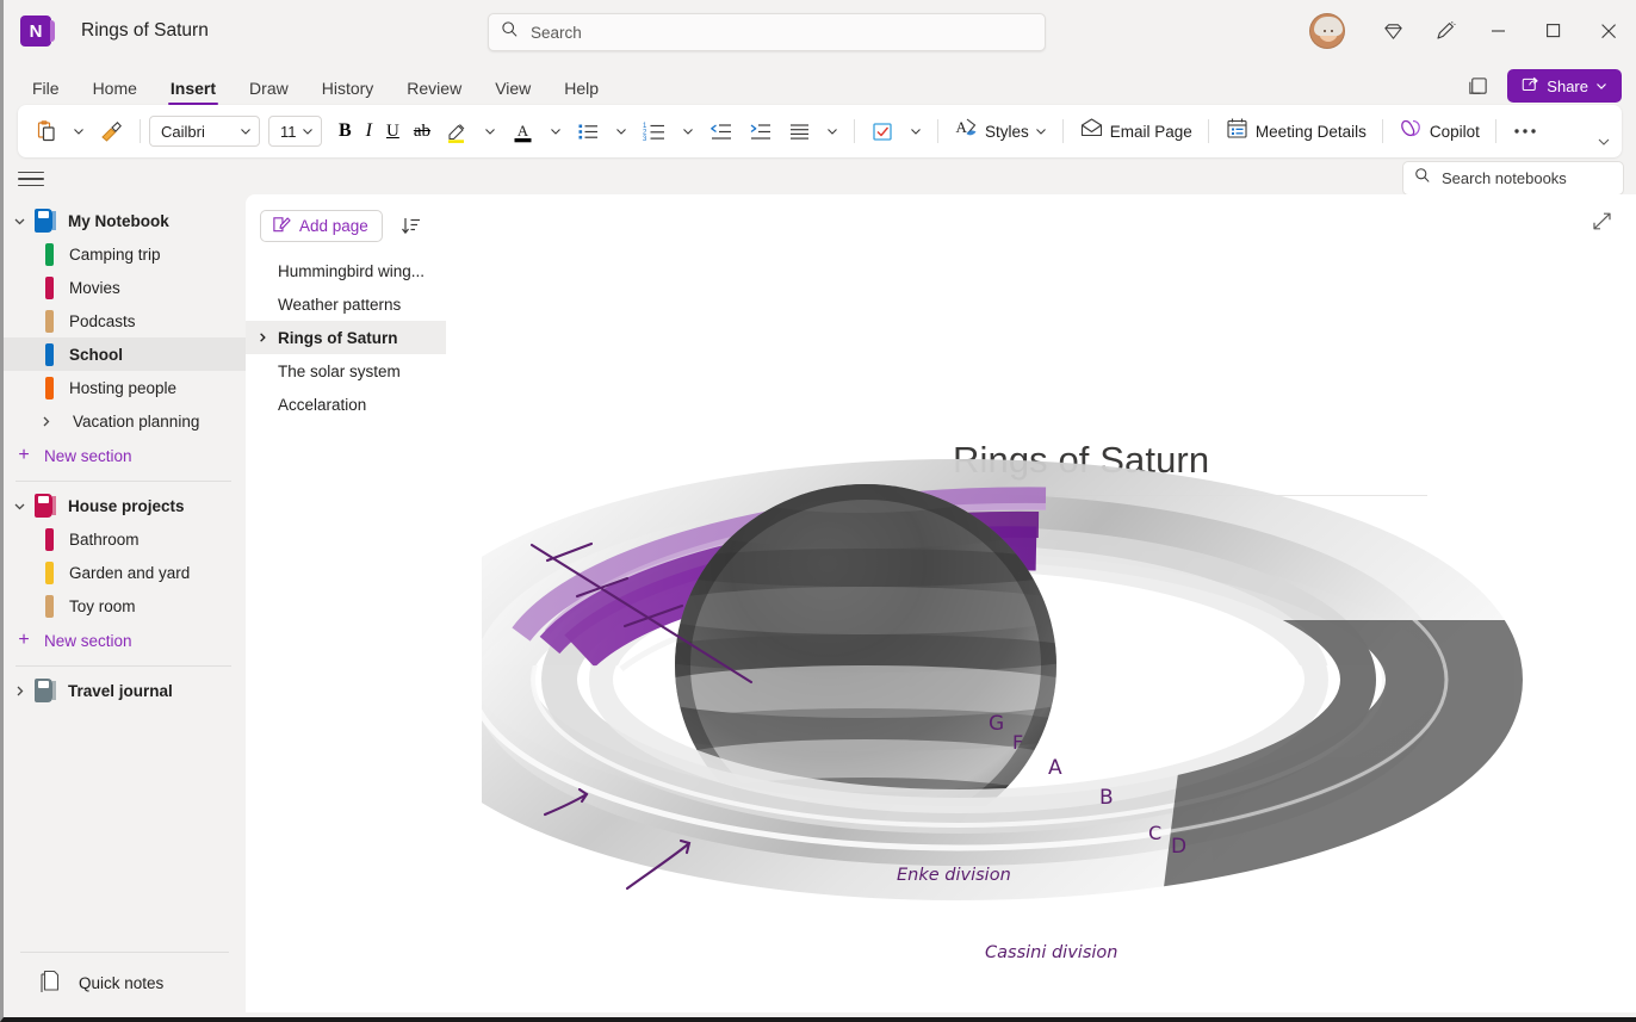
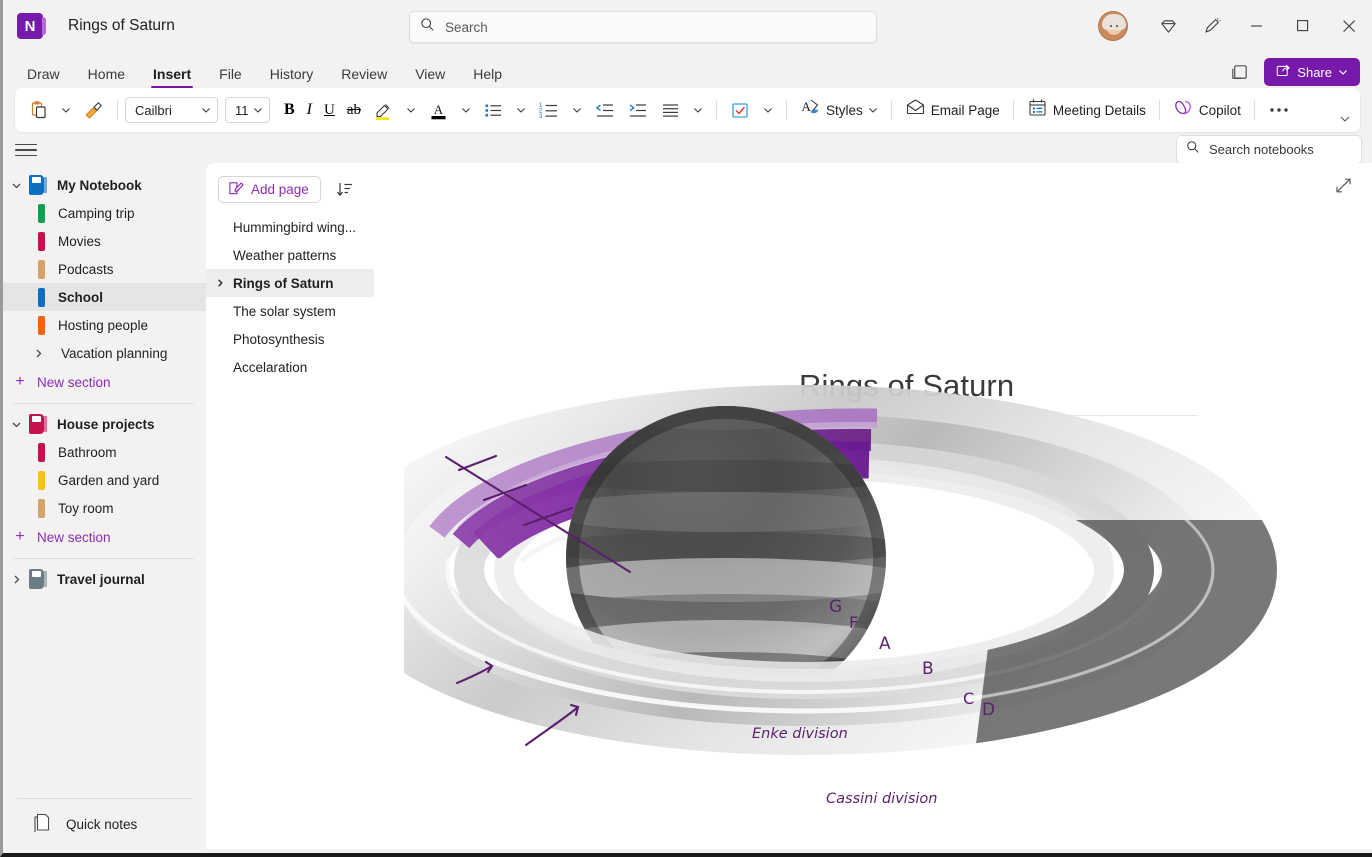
  N
  Rings of Saturn
  Search
- File
+ Draw
  Home
  Insert
- Draw
+ File
  History
  Review
  View
  Help
  Share
  Cailbri
  11
  B
  I
  U
  ab
  A
  A
  Styles
  Email Page
  Meeting Details
  Copilot
  Search notebooks
  My Notebook
  Camping trip
  Movies
  Podcasts
  School
  Hosting people
  Vacation planning
  +
  New section
  House projects
  Bathroom
  Garden and yard
  Toy room
  +
  New section
  Travel journal
  Quick notes
  Add page
  Hummingbird wing...
  Weather patterns
  Rings of Saturn
  The solar system
+ Photosynthesis
  Accelaration
  gs of Saturn
  G
  F
  A
  B
  C
  D
  Enke division
  Cassini division
